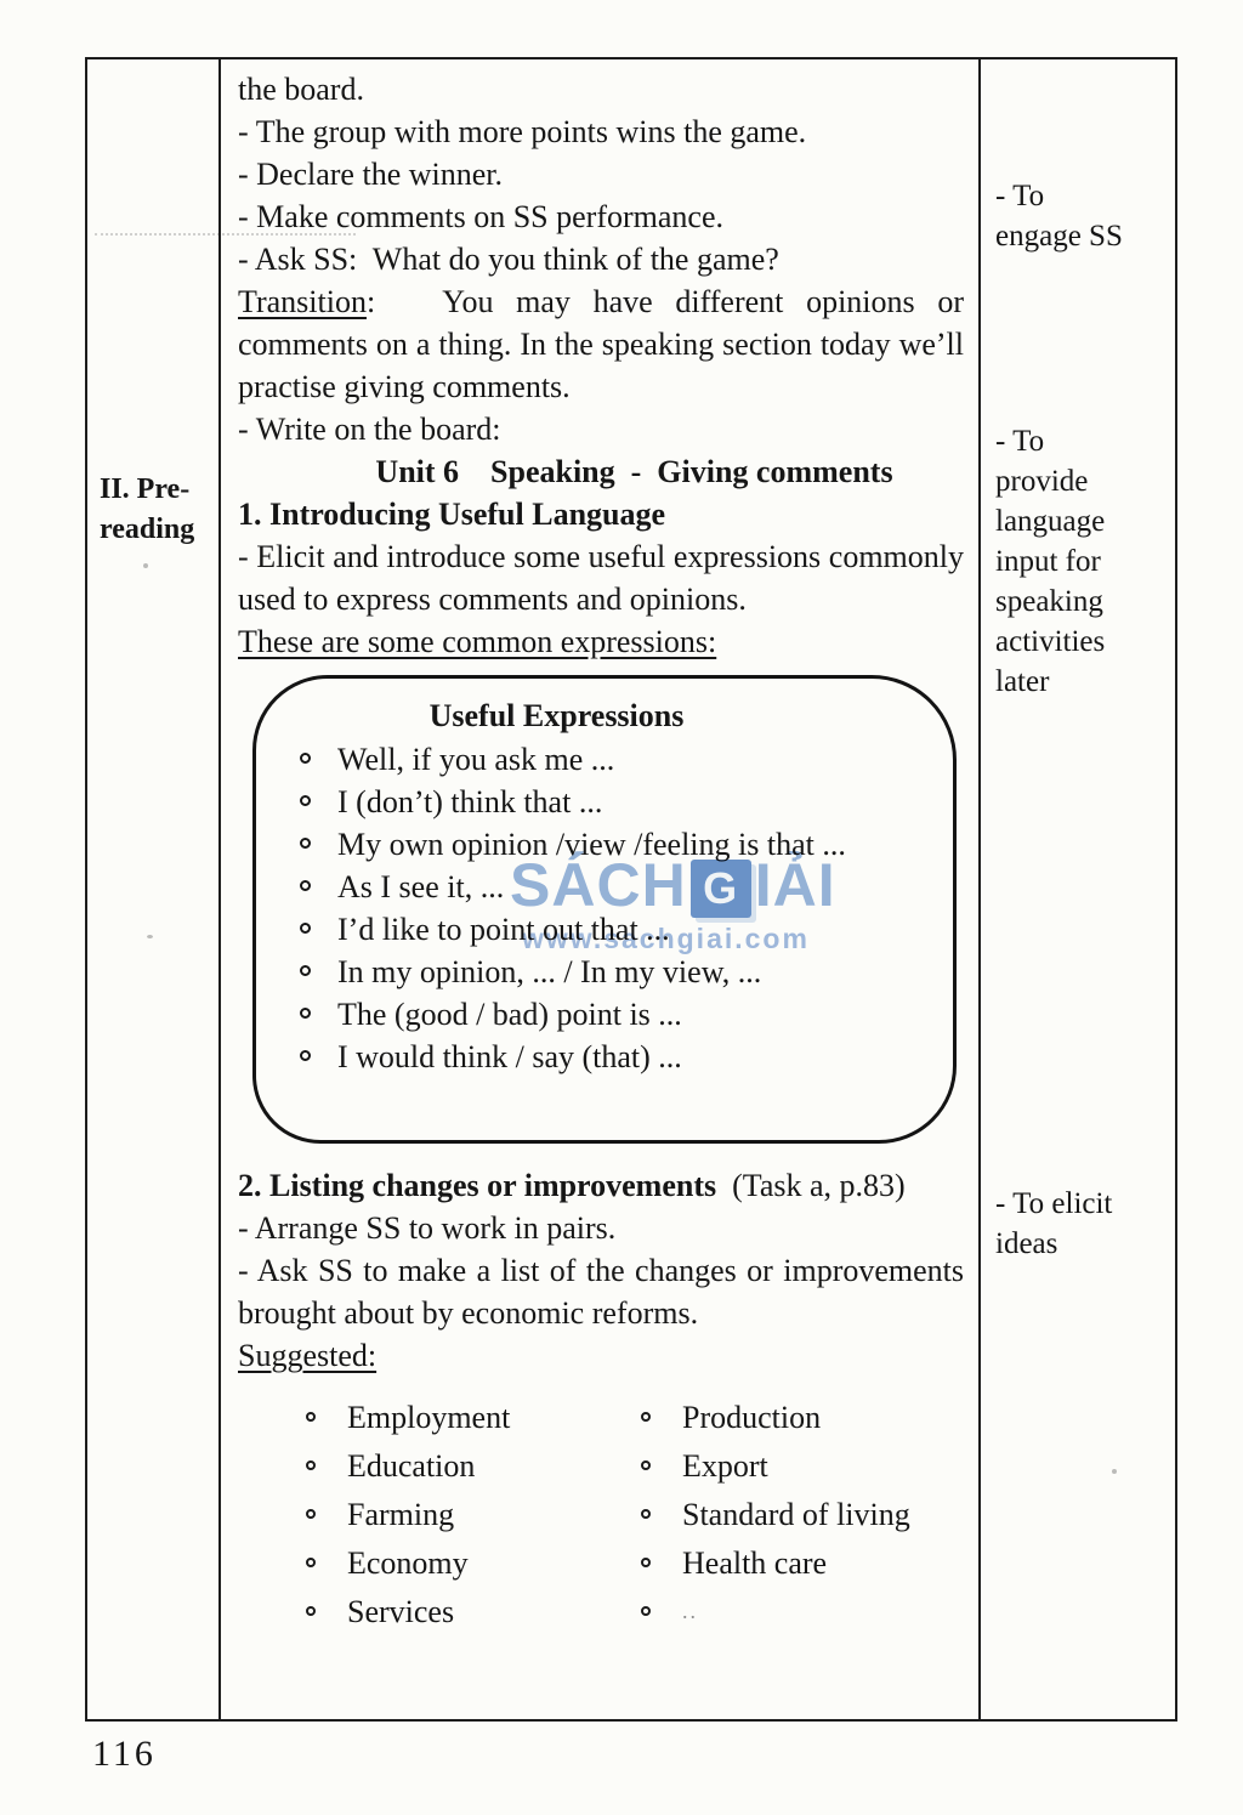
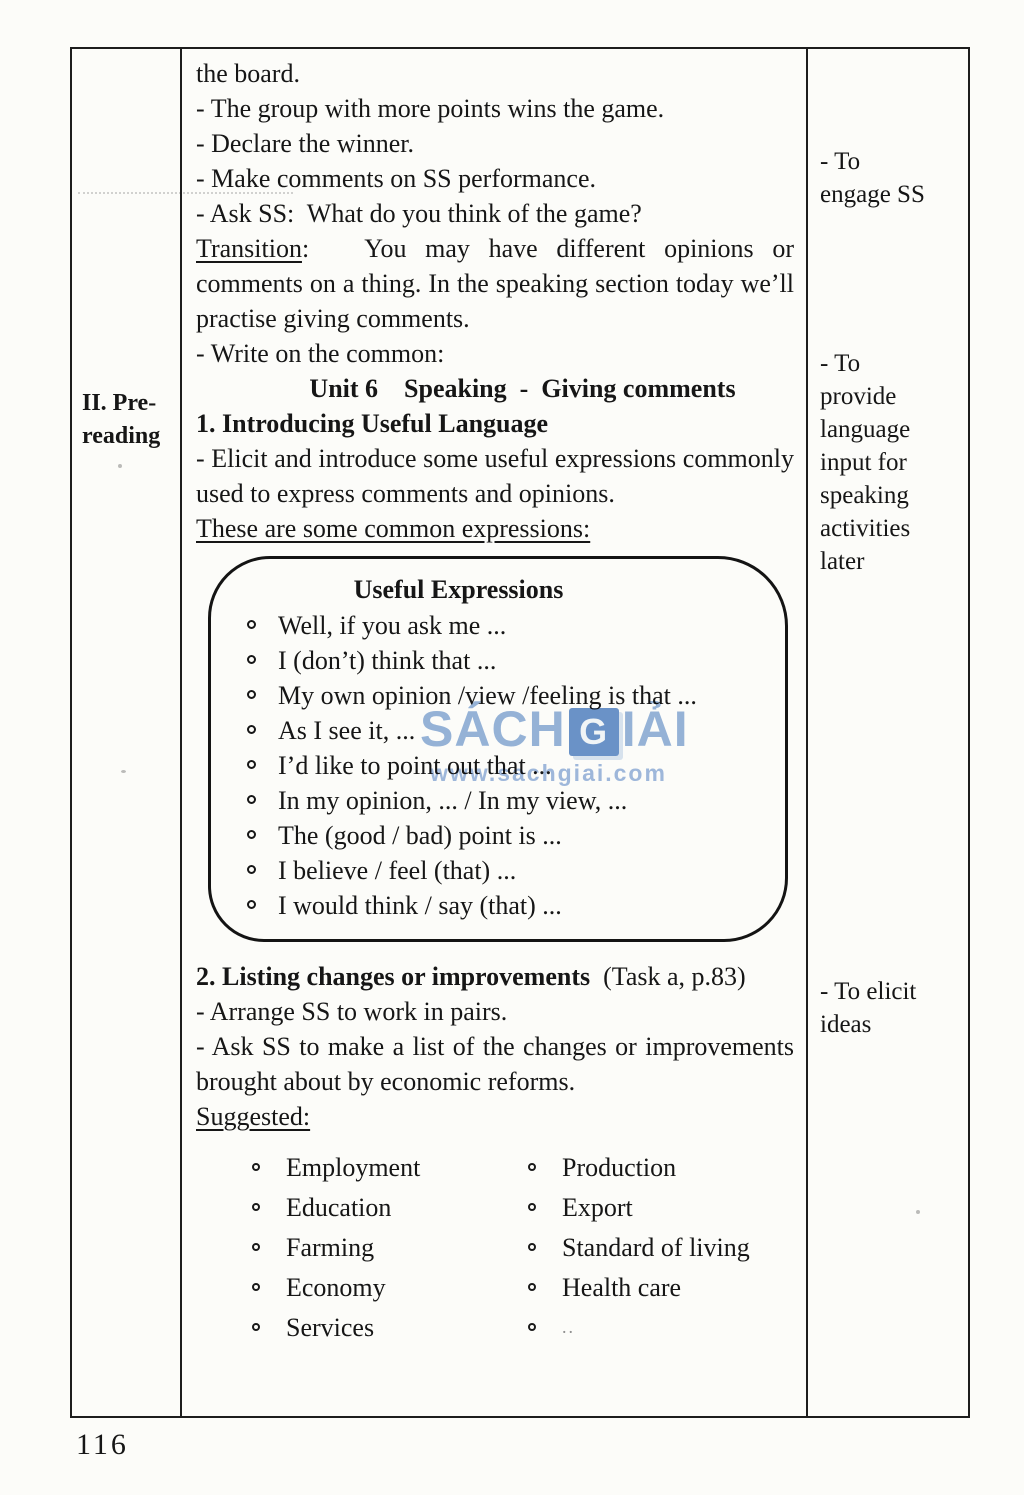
  II. Pre-
  reading
  the board.
  - The group with more points wins the game.
  - Declare the winner.
  - Make comments on SS performance.
  - Ask SS: What do you think of the game?
  Transition: You may have different opinions or comments on a thing. In the speaking section today we’ll practise giving comments.
- - Write on the board:
+ - Write on the common:
  Unit 6 Speaking - Giving comments
  1. Introducing Useful Language
  - Elicit and introduce some useful expressions commonly used to express comments and opinions.
  These are some common expressions:
  Useful Expressions
  Well, if you ask me ...
  I (don’t) think that ...
  My own opinion /view /feeling is that ...
  As I see it, ...
  I’d like to point out that ...
  In my opinion, ... / In my view, ...
  The (good / bad) point is ...
+ I believe / feel (that) ...
  I would think / say (that) ...
  2. Listing changes or improvements (Task a, p.83)
  - Arrange SS to work in pairs.
  - Ask SS to make a list of the changes or improvements brought about by economic reforms.
  Suggested:
  Employment
  Education
  Farming
  Economy
  Services
  Production
  Export
  Standard of living
  Health care
  ..
  - To
  engage SS
  - To
  provide
  language
  input for
  speaking
  activities
  later
  - To elicit
  ideas
  116
  SÁCH
  G
  IẢI
  www.sachgiai.com
